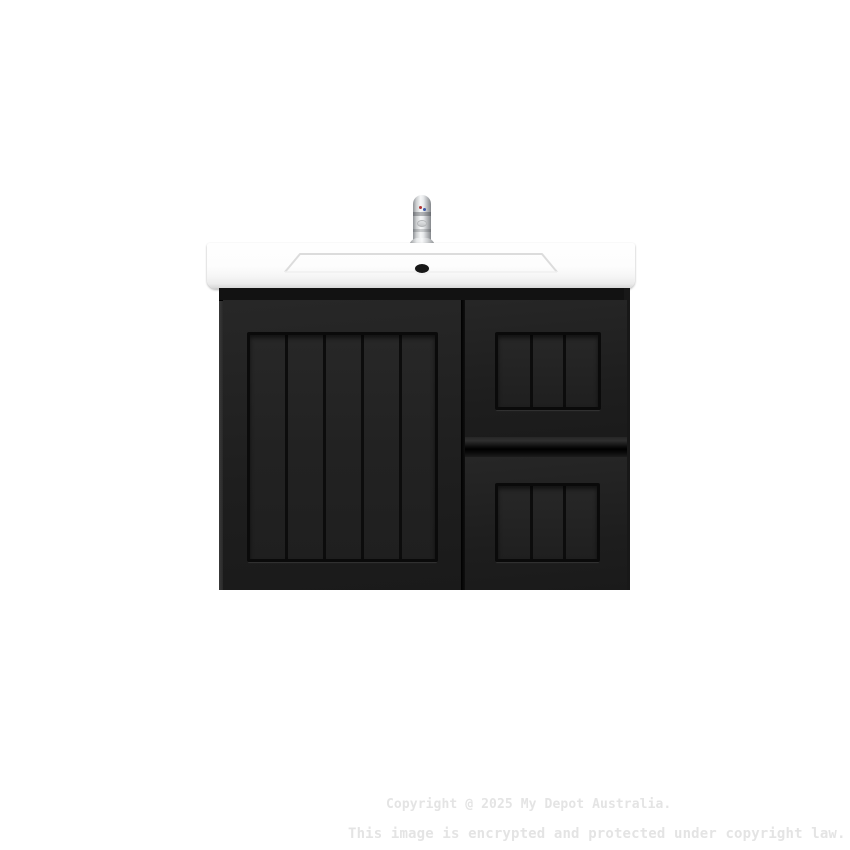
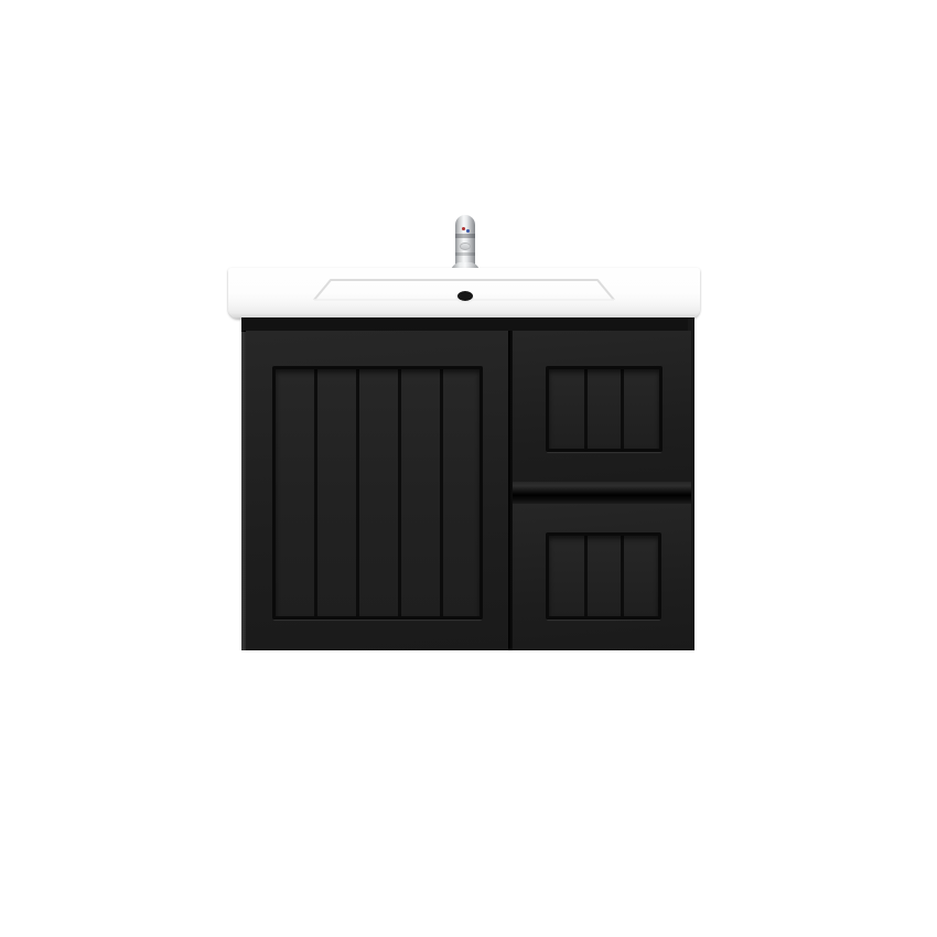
- Copyright @ 2025 My Depot Australia.
- This image is encrypted and protected under copyright law.
